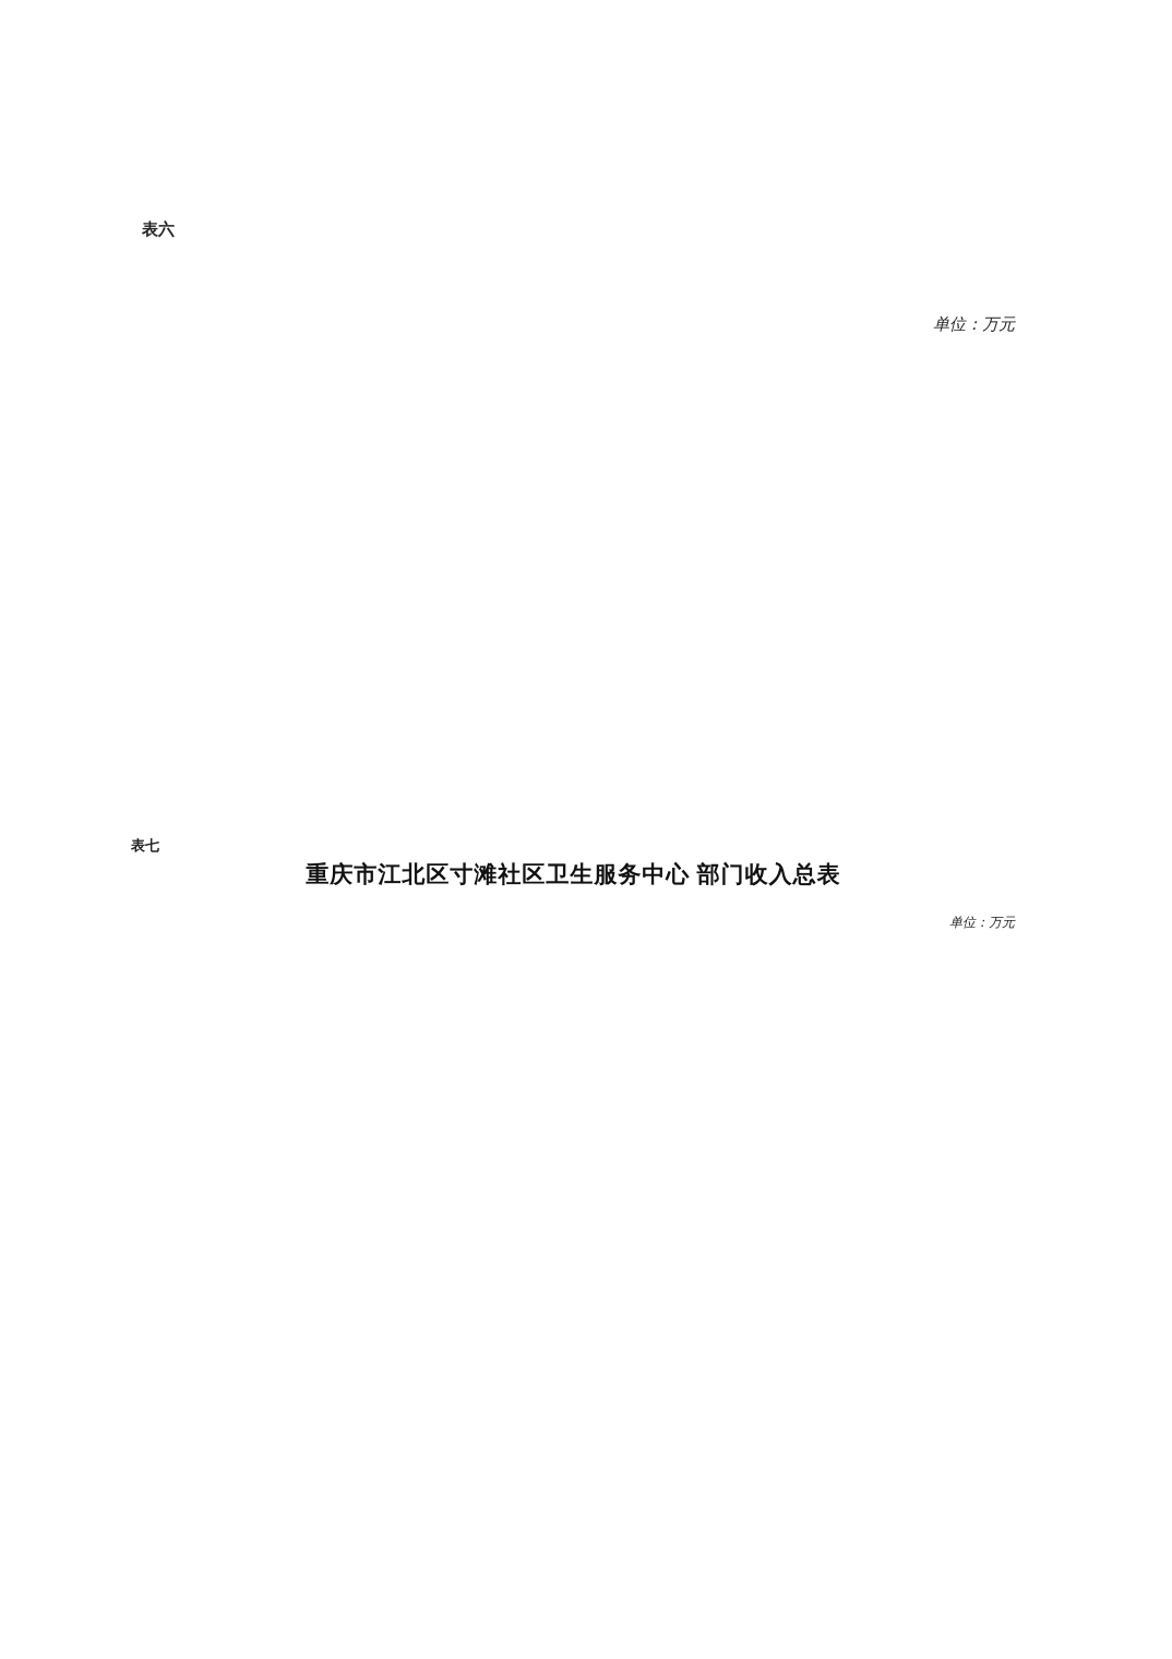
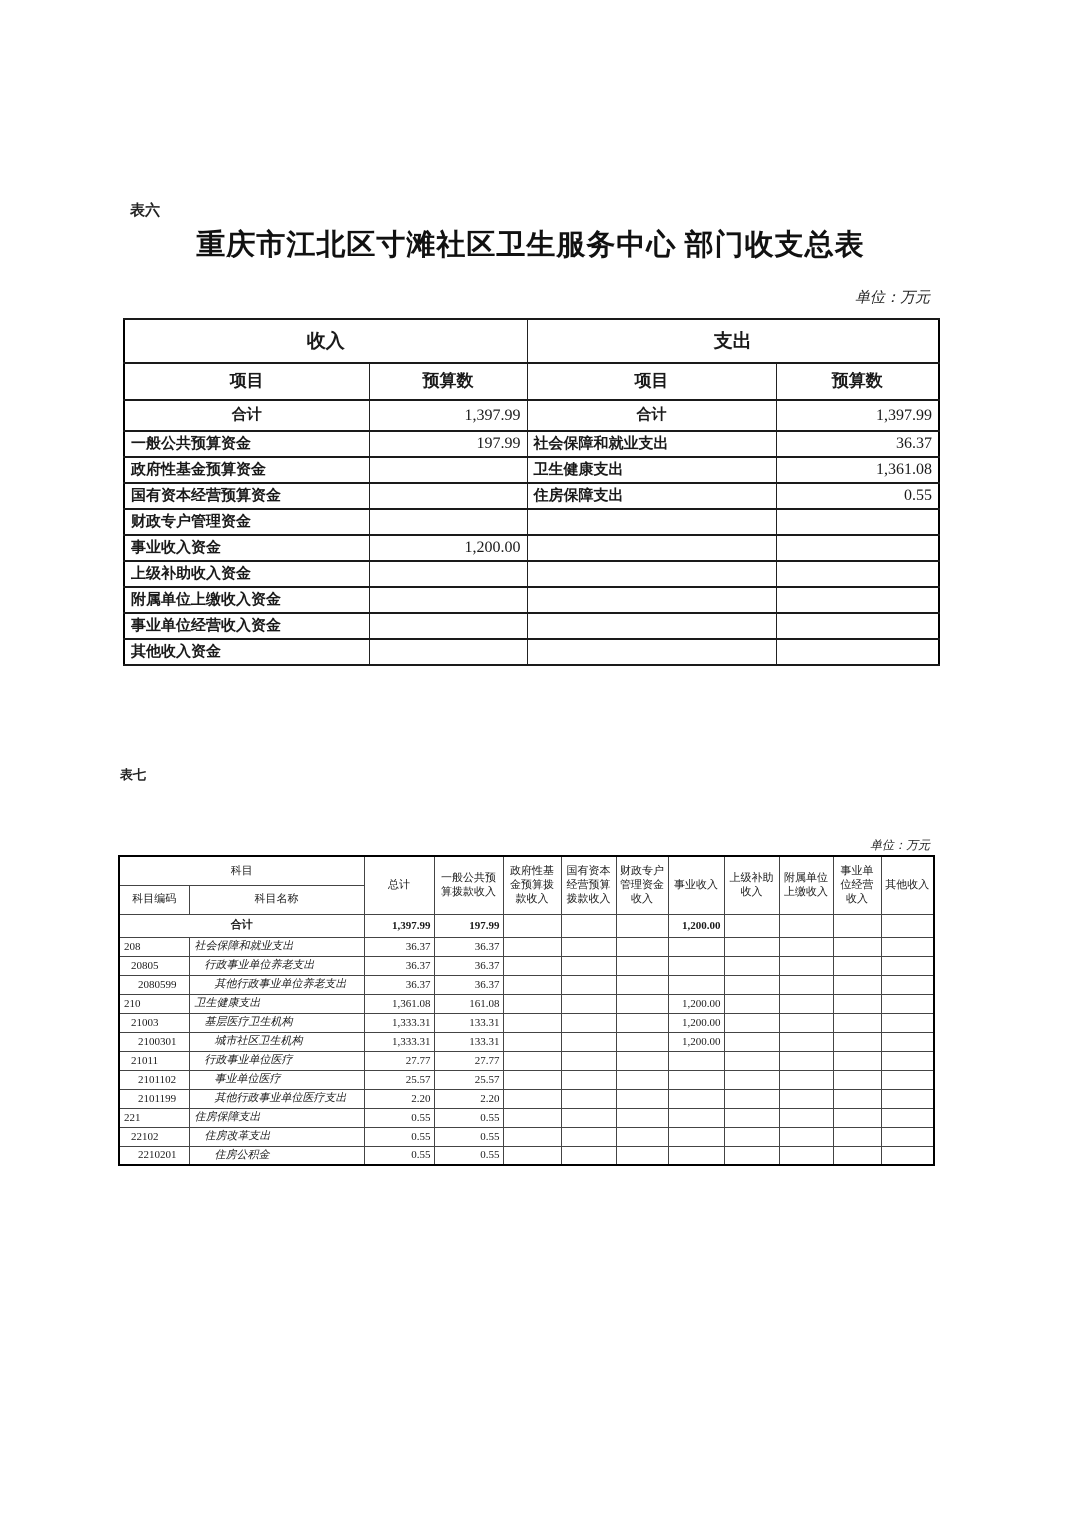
  表六
+ 重庆市江北区寸滩社区卫生服务中心 部门收支总表
  单位：万元
+ 收入	支出
+ 项目	预算数	项目	预算数
+ 合计	1,397.99	合计	1,397.99
+ 一般公共预算资金	197.99	社会保障和就业支出	36.37
+ 政府性基金预算资金		卫生健康支出	1,361.08
+ 国有资本经营预算资金		住房保障支出	0.55
+ 财政专户管理资金
+ 事业收入资金	1,200.00
+ 上级补助收入资金
+ 附属单位上缴收入资金
+ 事业单位经营收入资金
+ 其他收入资金
  表七
- 重庆市江北区寸滩社区卫生服务中心 部门收入总表
  单位：万元
+ 科目	总计	一般公共预算拨款收入	政府性基金预算拨款收入	国有资本经营预算拨款收入	财政专户管理资金收入	事业收入	上级补助收入	附属单位上缴收入	事业单位经营收入	其他收入
+ 科目编码	科目名称
+ 合计	1,397.99	197.99				1,200.00
+ 208	社会保障和就业支出	36.37	36.37
+ 20805	行政事业单位养老支出	36.37	36.37
+ 2080599	其他行政事业单位养老支出	36.37	36.37
+ 210	卫生健康支出	1,361.08	161.08				1,200.00
+ 21003	基层医疗卫生机构	1,333.31	133.31				1,200.00
+ 2100301	城市社区卫生机构	1,333.31	133.31				1,200.00
+ 21011	行政事业单位医疗	27.77	27.77
+ 2101102	事业单位医疗	25.57	25.57
+ 2101199	其他行政事业单位医疗支出	2.20	2.20
+ 221	住房保障支出	0.55	0.55
+ 22102	住房改革支出	0.55	0.55
+ 2210201	住房公积金	0.55	0.55
